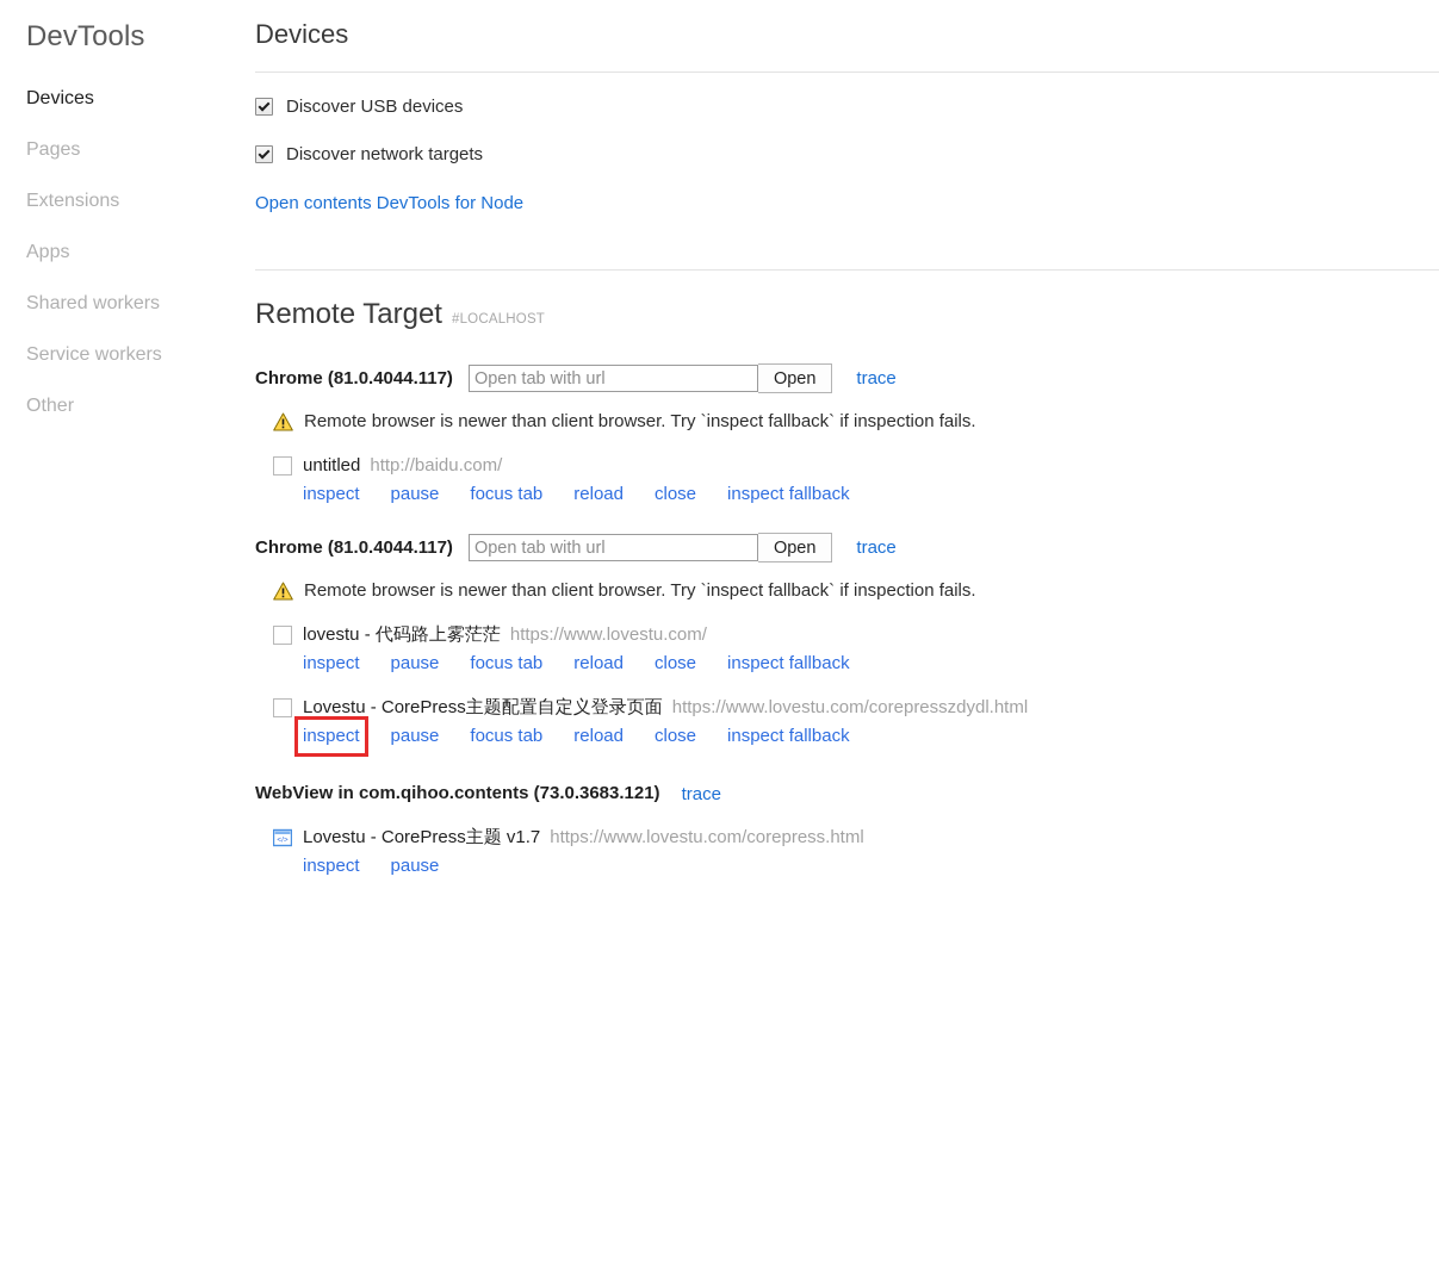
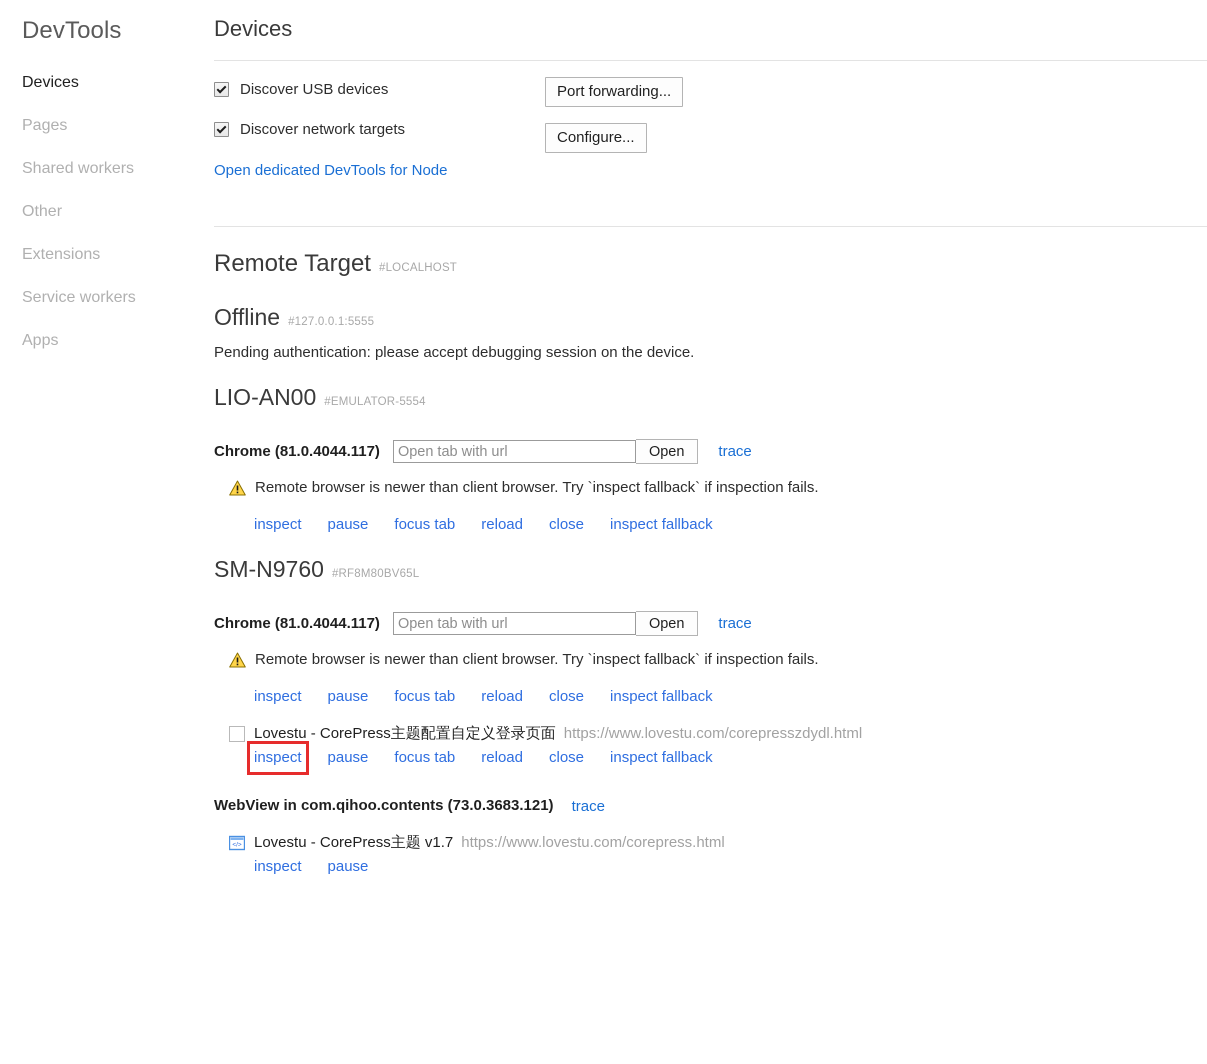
  DevTools
  Devices
  Pages
- Extensions
+ Shared workers
- Apps
+ Other
- Shared workers
+ Extensions
  Service workers
- Other
+ Apps
  Devices
  Discover USB devices
  Discover network targets
+ Port forwarding... Configure...
- Open contents DevTools for Node
+ Open dedicated DevTools for Node
  Remote Target
  #LOCALHOST
+ Offline
+ #127.0.0.1:5555
+ Pending authentication: please accept debugging session on the device.
+ LIO-AN00
+ #EMULATOR-5554
  Chrome (81.0.4044.117)
  Open tab with url
  Open
  trace
  Remote browser is newer than client browser. Try `inspect fallback` if inspection fails.
- untitled
- http://baidu.com/
  inspect
  pause
  focus tab
  reload
  close
  inspect fallback
+ SM-N9760
+ #RF8M80BV65L
  Chrome (81.0.4044.117)
  Open tab with url
  Open
  trace
  Remote browser is newer than client browser. Try `inspect fallback` if inspection fails.
- lovestu - 代码路上雾茫茫
- https://www.lovestu.com/
  inspect
  pause
  focus tab
  reload
  close
  inspect fallback
  Lovestu - CorePress主题配置自定义登录页面
  https://www.lovestu.com/corepresszdydl.html
  inspect
  pause
  focus tab
  reload
  close
  inspect fallback
  WebView in com.qihoo.contents (73.0.3683.121)
  trace
  Lovestu - CorePress主题 v1.7
  https://www.lovestu.com/corepress.html
  inspect
  pause
